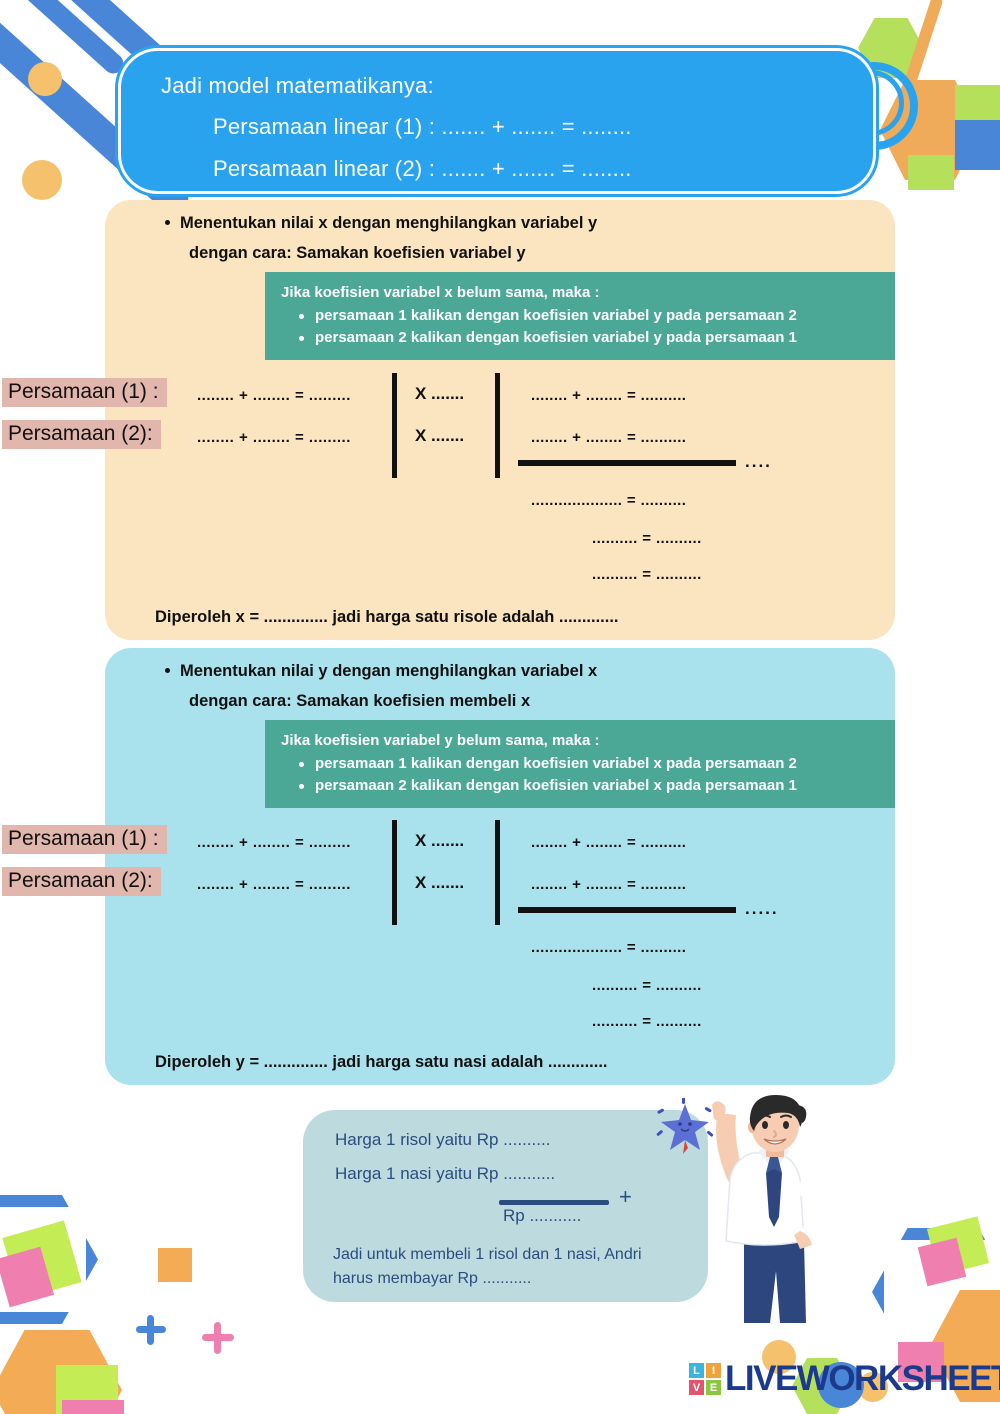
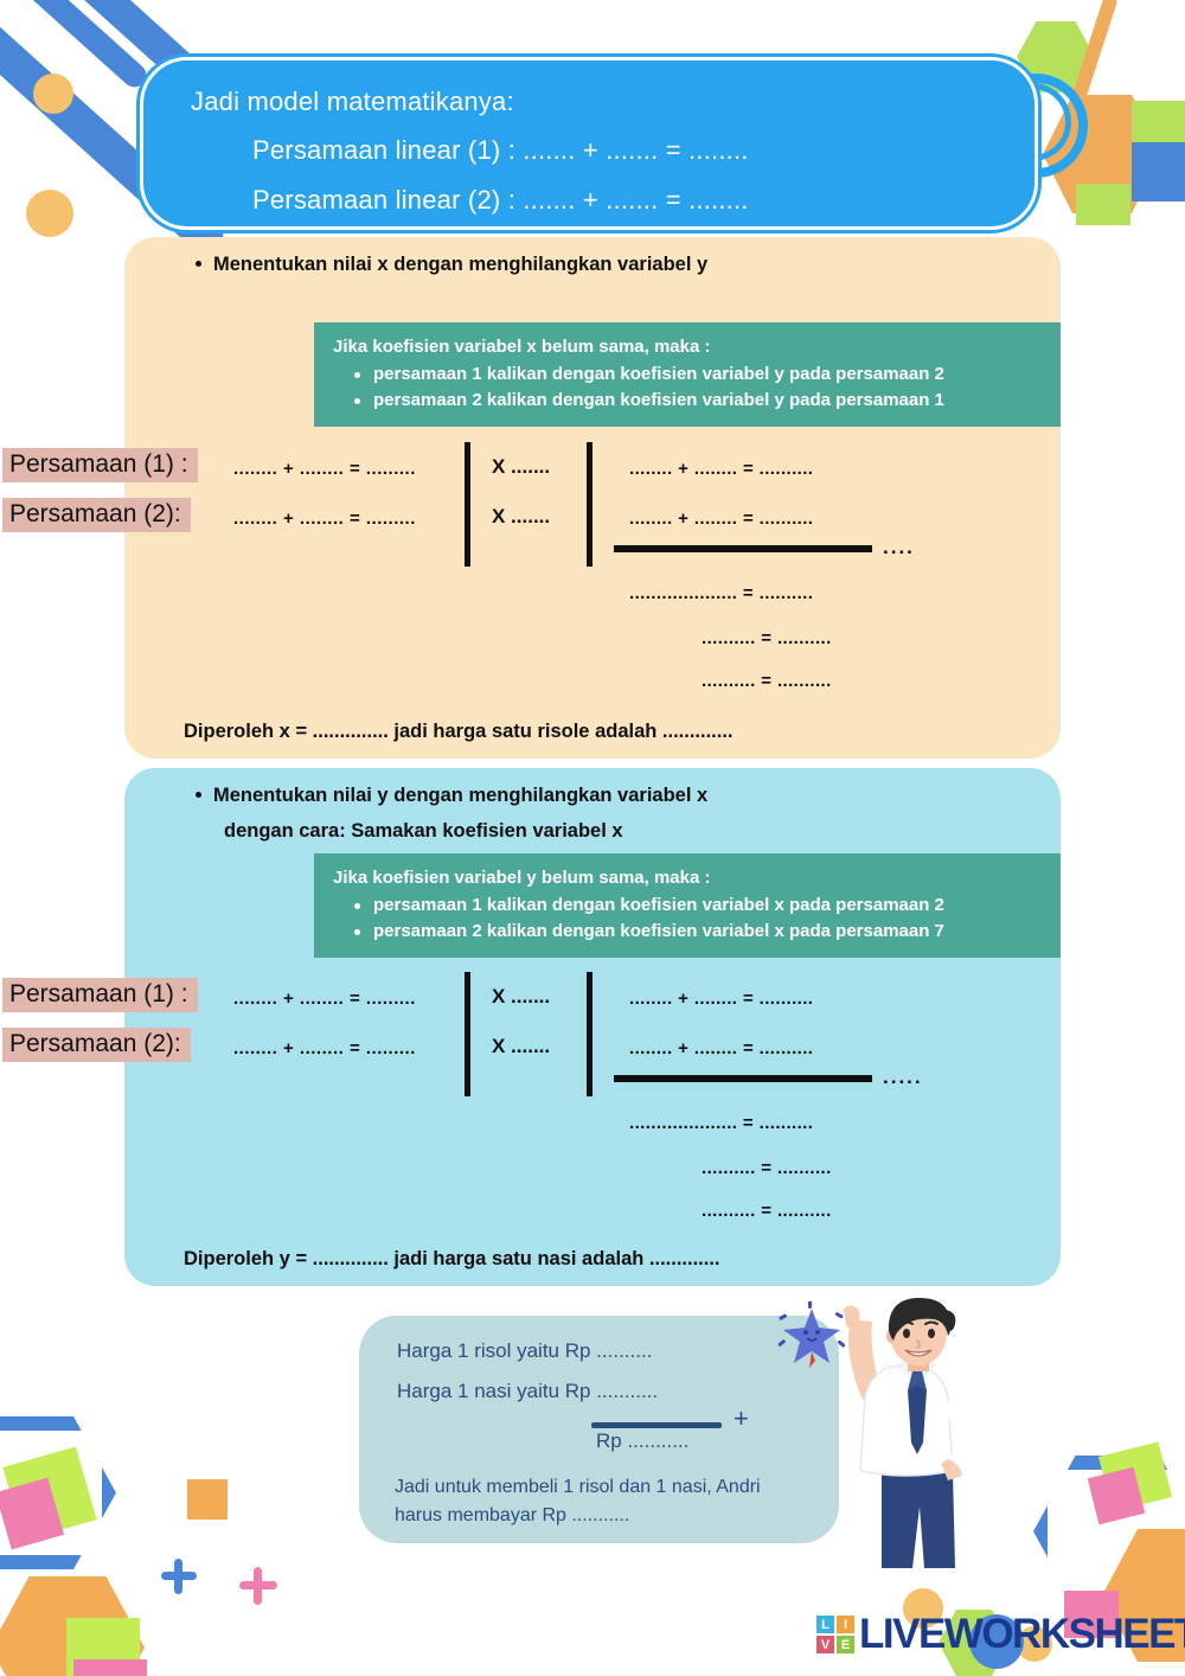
  Jadi model matematikanya:
  Persamaan linear (1) : ....... + ....... = ........
  Persamaan linear (2) : ....... + ....... = ........
  Menentukan nilai x dengan menghilangkan variabel y
- dengan cara: Samakan koefisien variabel y
  Jika koefisien variabel x belum sama, maka :
  persamaan 1 kalikan dengan koefisien variabel y pada persamaan 2
  persamaan 2 kalikan dengan koefisien variabel y pada persamaan 1
  Persamaan (1) :
  Persamaan (2):
  ........ + ........ = .........
  ........ + ........ = .........
  X .......
  X .......
  ........ + ........ = ..........
  ........ + ........ = ..........
  ....
  .................... = ..........
  .......... = ..........
  .......... = ..........
  Diperoleh x = .............. jadi harga satu risole adalah .............
  Menentukan nilai y dengan menghilangkan variabel x
- dengan cara: Samakan koefisien membeli x
+ dengan cara: Samakan koefisien variabel x
  Jika koefisien variabel y belum sama, maka :
  persamaan 1 kalikan dengan koefisien variabel x pada persamaan 2
- persamaan 2 kalikan dengan koefisien variabel x pada persamaan 1
+ persamaan 2 kalikan dengan koefisien variabel x pada persamaan 7
  Persamaan (1) :
  Persamaan (2):
  ........ + ........ = .........
  ........ + ........ = .........
  X .......
  X .......
  ........ + ........ = ..........
  ........ + ........ = ..........
  .....
  .................... = ..........
  .......... = ..........
  .......... = ..........
  Diperoleh y = .............. jadi harga satu nasi adalah .............
  Harga 1 risol yaitu Rp ..........
  Harga 1 nasi yaitu Rp ...........
  +
  Rp ...........
  Jadi untuk membeli 1 risol dan 1 nasi, Andri
  harus membayar Rp ...........
  L
  I
  V
  E
  LIVEWORKSHEE
